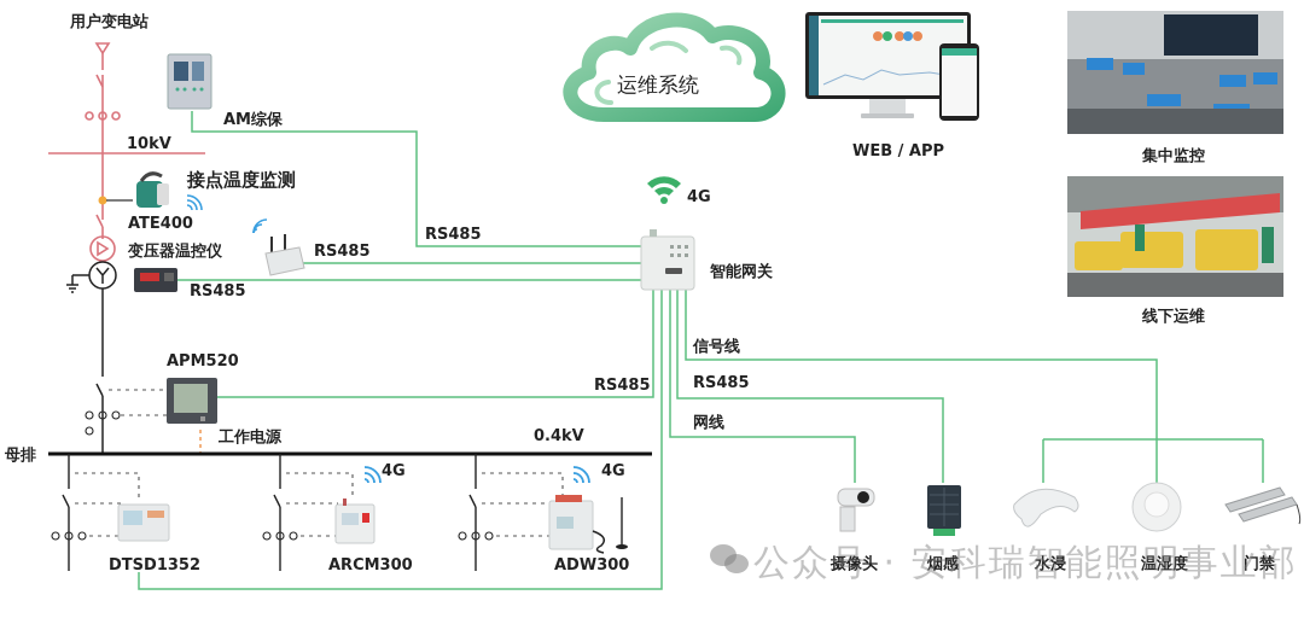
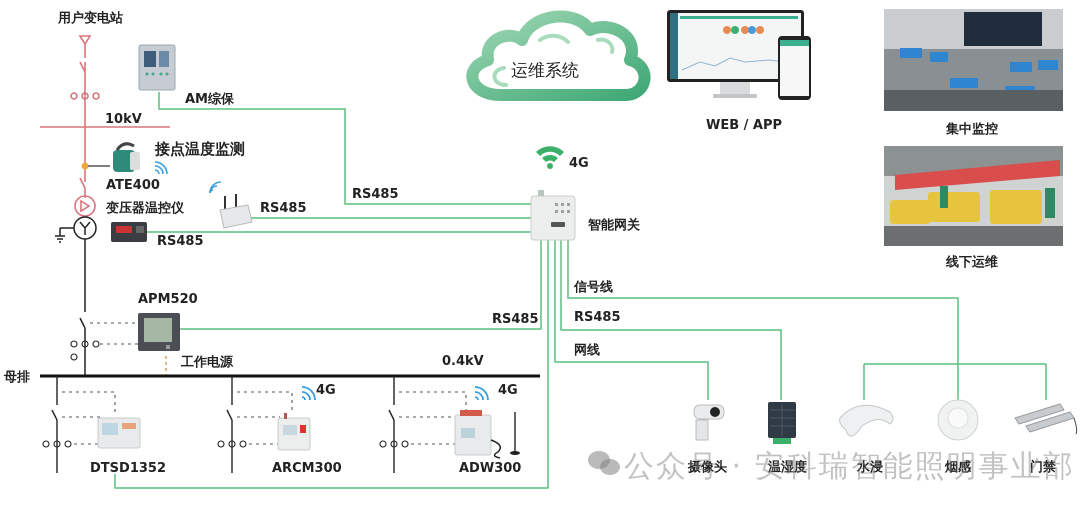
  用户变电站
  10kV
  AM综保
  接点温度监测
  ATE400
  变压器温控仪
  RS485
  RS485
  RS485
  APM520
  RS485
  工作电源
  母排
  0.4kV
  4G
  4G
  DTSD1352
  ARCM300
  ADW300
  运维系统
  4G
  智能网关
  信号线
  RS485
  网线
  WEB / APP
  集中监控
  线下运维
  摄像头
- 烟感
+ 温湿度
  水浸
- 温湿度
+ 烟感
  门禁
  公众号 · 安科瑞智能照明事业部
